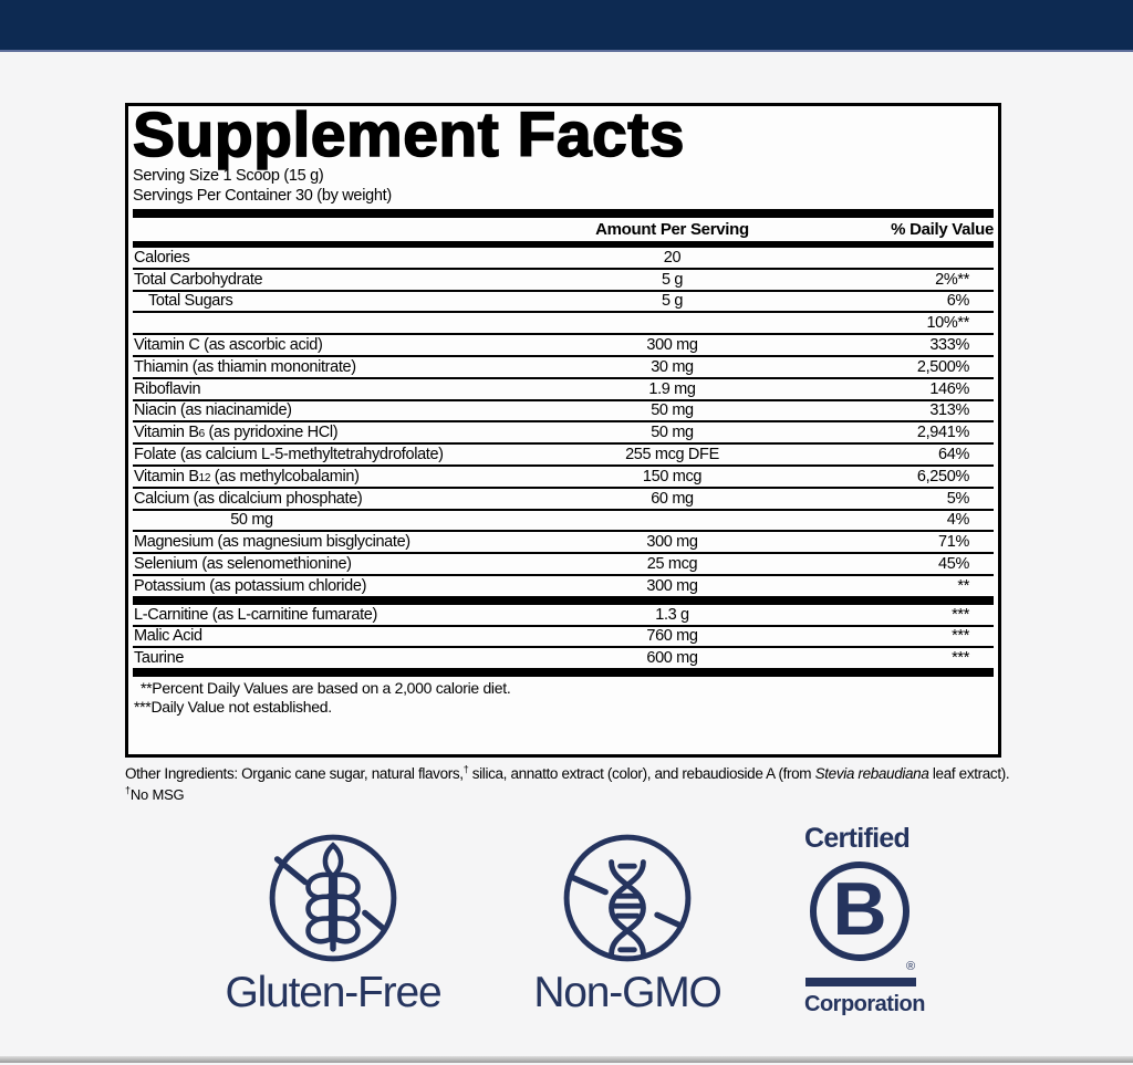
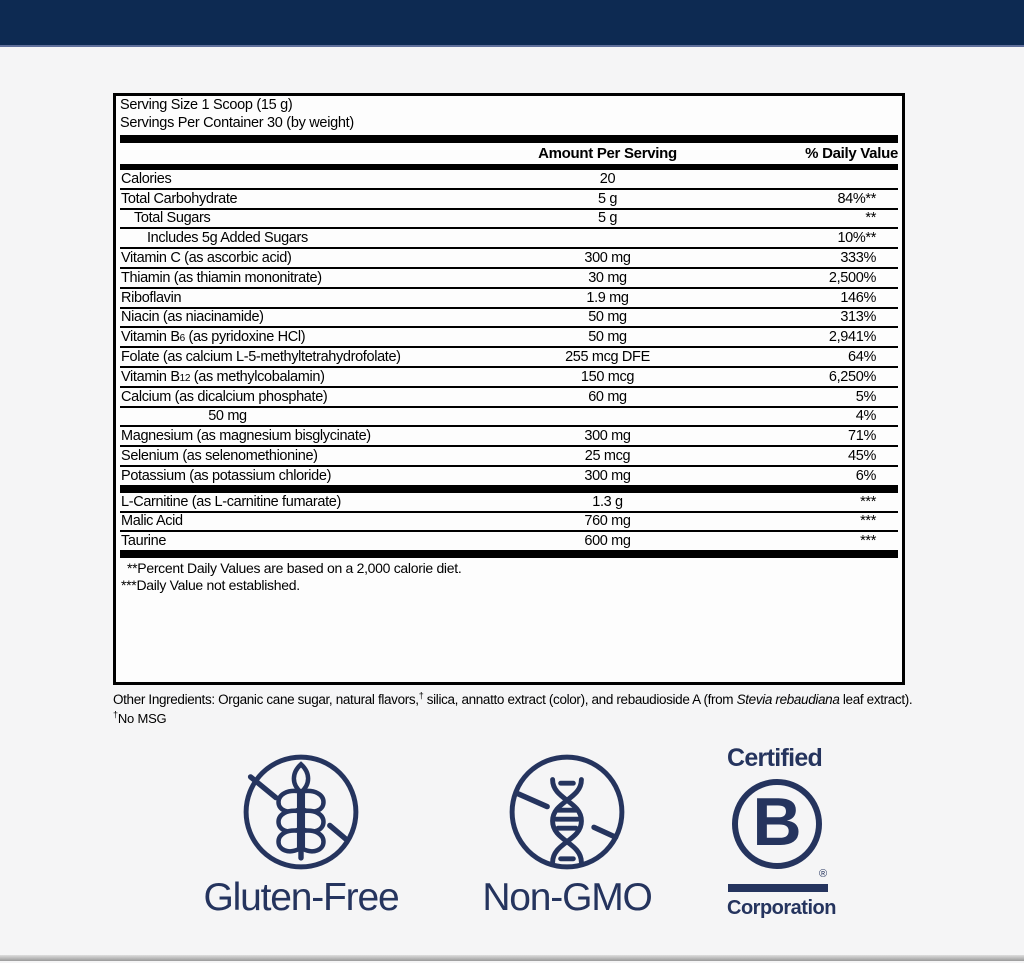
- Supplement Facts
  Serving Size 1 Scoop (15 g)
  Servings Per Container 30 (by weight)
  Amount Per Serving
  % Daily Value
  Calories
  20
  Total Carbohydrate
  5 g
- 2%**
+ 84%**
  Total Sugars
  5 g
- 6%
+ **
+ Includes 5g Added Sugars
  10%**
  Vitamin C (as ascorbic acid)
  300 mg
  333%
  Thiamin (as thiamin mononitrate)
  30 mg
  2,500%
  Riboflavin
  1.9 mg
  146%
  Niacin (as niacinamide)
  50 mg
  313%
  Vitamin B6 (as pyridoxine HCl)
  50 mg
  2,941%
  Folate (as calcium L-5-methyltetrahydrofolate)
  255 mcg DFE
  64%
  Vitamin B12 (as methylcobalamin)
  150 mcg
  6,250%
  Calcium (as dicalcium phosphate)
  60 mg
  5%
  50 mg
  4%
  Magnesium (as magnesium bisglycinate)
  300 mg
  71%
  Selenium (as selenomethionine)
  25 mcg
  45%
  Potassium (as potassium chloride)
  300 mg
- **
+ 6%
  L-Carnitine (as L-carnitine fumarate)
  1.3 g
  ***
  Malic Acid
  760 mg
  ***
  Taurine
  600 mg
  ***
  **Percent Daily Values are based on a 2,000 calorie diet.
  ***Daily Value not established.
  Other Ingredients: Organic cane sugar, natural flavors,† silica, annatto extract (color), and rebaudioside A (from Stevia rebaudiana leaf extract).
  †No MSG
  Gluten-Free
  Non-GMO
  Certified
  B
  ®
  Corporation
